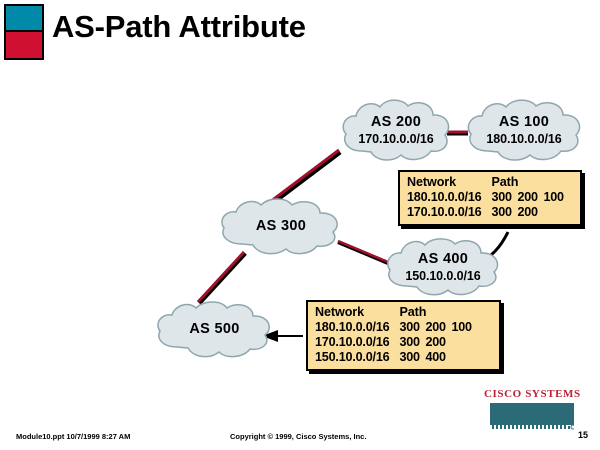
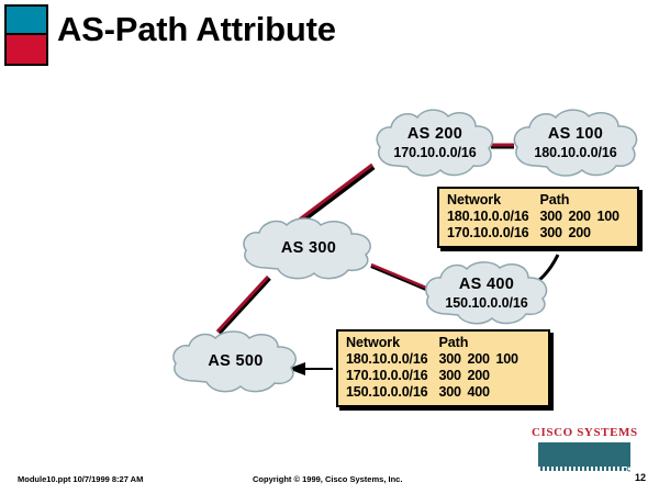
  AS-Path Attribute
  AS 200
  170.10.0.0/16
  AS 100
  180.10.0.0/16
  AS 300
  AS 400
  150.10.0.0/16
  AS 500
  Network	Path
  180.10.0.0/16	300 200 100
  170.10.0.0/16	300 200
  Network	Path
  180.10.0.0/16	300 200 100
  170.10.0.0/16	300 200
  150.10.0.0/16	300 400
  Module10.ppt 10/7/1999 8:27 AM
  Copyright © 1999, Cisco Systems, Inc.
  CISCO SYSTEMS
- 15
+ 12
